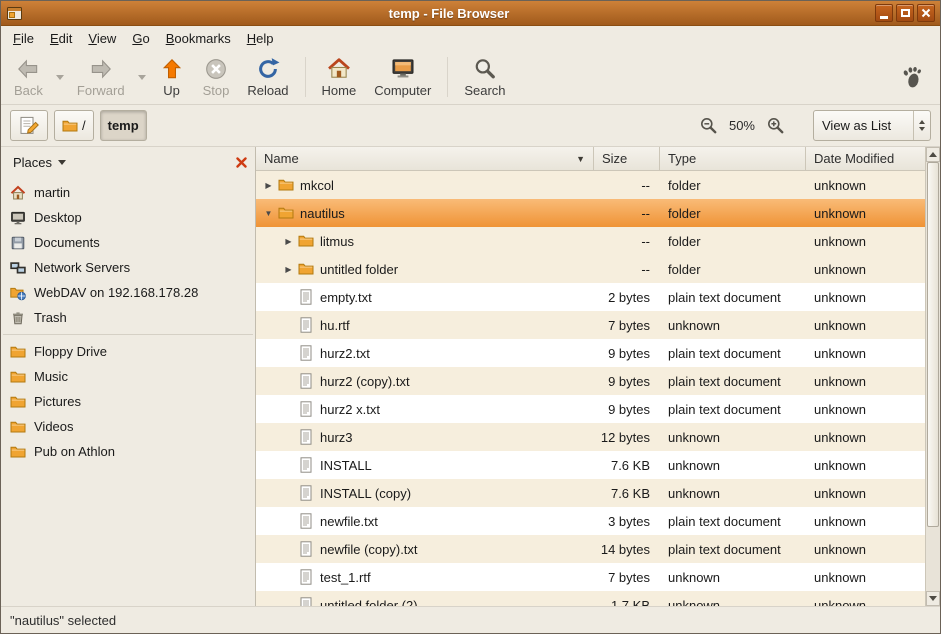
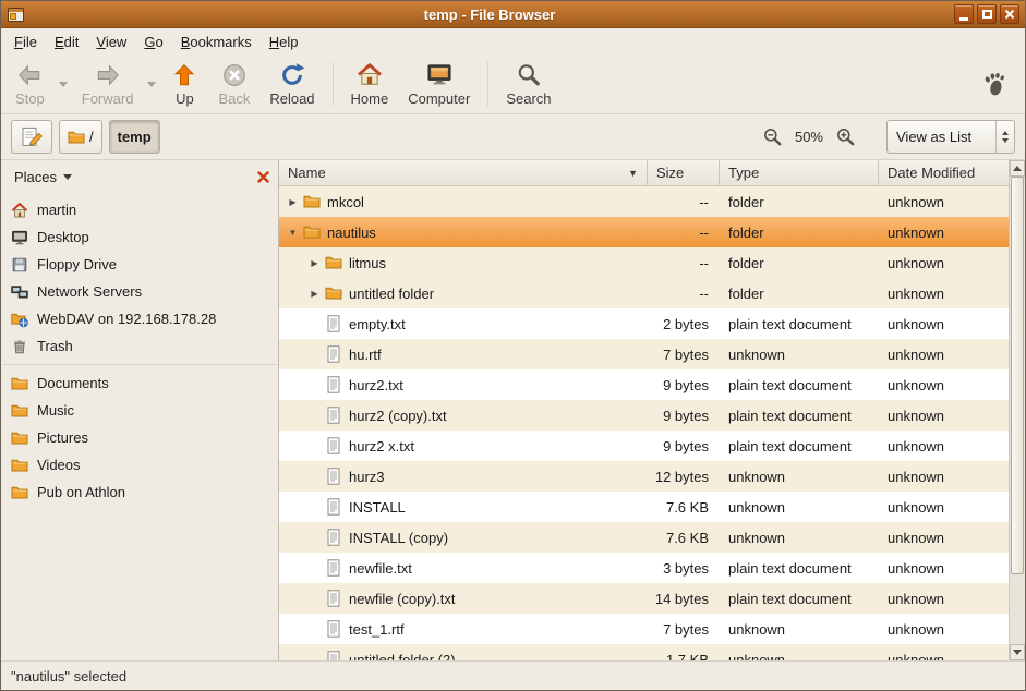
  temp - File Browser
  File
  Edit
  View
  Go
  Bookmarks
  Help
- Back
+ Stop
  Forward
  Up
- Stop
+ Back
  Reload
  Home
  Computer
  Search
  /
  temp
  50%
  View as List
  Places
  martin
  Desktop
- Documents
+ Floppy Drive
  Network Servers
  WebDAV on 192.168.178.28
  Trash
- Floppy Drive
+ Documents
  Music
  Pictures
  Videos
  Pub on Athlon
  Name
  ▼
  Size
  Type
  Date Modified
  ▶
  mkcol
  --
  folder
  unknown
  ▼
  nautilus
  --
  folder
  unknown
  ▶
  litmus
  --
  folder
  unknown
  ▶
  untitled folder
  --
  folder
  unknown
  empty.txt
  2 bytes
  plain text document
  unknown
  hu.rtf
  7 bytes
  unknown
  unknown
  hurz2.txt
  9 bytes
  plain text document
  unknown
  hurz2 (copy).txt
  9 bytes
  plain text document
  unknown
  hurz2 x.txt
  9 bytes
  plain text document
  unknown
  hurz3
  12 bytes
  unknown
  unknown
  INSTALL
  7.6 KB
  unknown
  unknown
  INSTALL (copy)
  7.6 KB
  unknown
  unknown
  newfile.txt
  3 bytes
  plain text document
  unknown
  newfile (copy).txt
  14 bytes
  plain text document
  unknown
  test_1.rtf
  7 bytes
  unknown
  unknown
  untitled folder (2)
  1.7 KB
  unknown
  unknown
  "nautilus" selected
